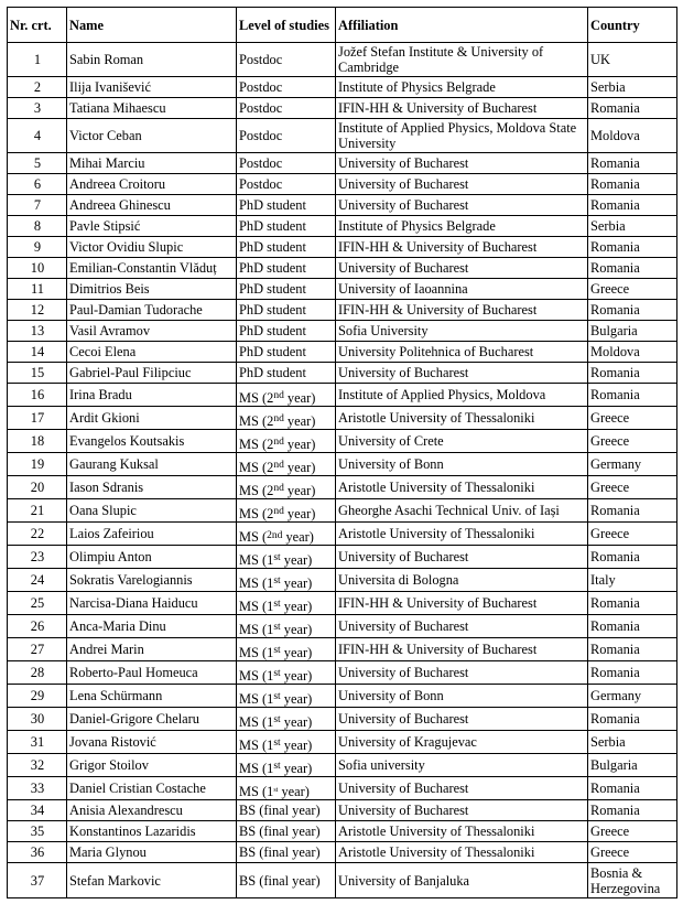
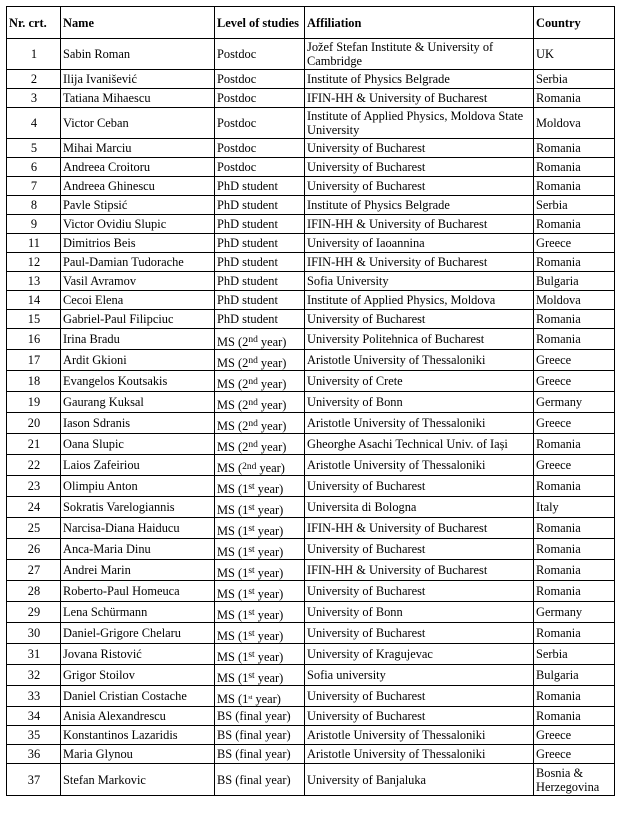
  Nr. crt.	Name	Level of studies	Affiliation	Country
  1	Sabin Roman	Postdoc	Jožef Stefan Institute & University of Cambridge	UK
  2	Ilija Ivanišević	Postdoc	Institute of Physics Belgrade	Serbia
  3	Tatiana Mihaescu	Postdoc	IFIN-HH & University of Bucharest	Romania
  4	Victor Ceban	Postdoc	Institute of Applied Physics, Moldova State University	Moldova
  5	Mihai Marciu	Postdoc	University of Bucharest	Romania
  6	Andreea Croitoru	Postdoc	University of Bucharest	Romania
  7	Andreea Ghinescu	PhD student	University of Bucharest	Romania
  8	Pavle Stipsić	PhD student	Institute of Physics Belgrade	Serbia
  9	Victor Ovidiu Slupic	PhD student	IFIN-HH & University of Bucharest	Romania
- 10	Emilian-Constantin Vlăduț	PhD student	University of Bucharest	Romania
  11	Dimitrios Beis	PhD student	University of Iaoannina	Greece
  12	Paul-Damian Tudorache	PhD student	IFIN-HH & University of Bucharest	Romania
  13	Vasil Avramov	PhD student	Sofia University	Bulgaria
- 14	Cecoi Elena	PhD student	University Politehnica of Bucharest	Moldova
+ 14	Cecoi Elena	PhD student	Institute of Applied Physics, Moldova	Moldova
  15	Gabriel-Paul Filipciuc	PhD student	University of Bucharest	Romania
- 16	Irina Bradu	MS (2nd year)	Institute of Applied Physics, Moldova	Romania
+ 16	Irina Bradu	MS (2nd year)	University Politehnica of Bucharest	Romania
  17	Ardit Gkioni	MS (2nd year)	Aristotle University of Thessaloniki	Greece
  18	Evangelos Koutsakis	MS (2nd year)	University of Crete	Greece
  19	Gaurang Kuksal	MS (2nd year)	University of Bonn	Germany
  20	Iason Sdranis	MS (2nd year)	Aristotle University of Thessaloniki	Greece
  21	Oana Slupic	MS (2nd year)	Gheorghe Asachi Technical Univ. of Iași	Romania
  22	Laios Zafeiriou	MS (2nd year)	Aristotle University of Thessaloniki	Greece
  23	Olimpiu Anton	MS (1st year)	University of Bucharest	Romania
  24	Sokratis Varelogiannis	MS (1st year)	Universita di Bologna	Italy
  25	Narcisa-Diana Haiducu	MS (1st year)	IFIN-HH & University of Bucharest	Romania
  26	Anca-Maria Dinu	MS (1st year)	University of Bucharest	Romania
  27	Andrei Marin	MS (1st year)	IFIN-HH & University of Bucharest	Romania
  28	Roberto-Paul Homeuca	MS (1st year)	University of Bucharest	Romania
  29	Lena Schürmann	MS (1st year)	University of Bonn	Germany
  30	Daniel-Grigore Chelaru	MS (1st year)	University of Bucharest	Romania
  31	Jovana Ristović	MS (1st year)	University of Kragujevac	Serbia
  32	Grigor Stoilov	MS (1st year)	Sofia university	Bulgaria
  33	Daniel Cristian Costache	MS (1 year)	University of Bucharest	Romania
  34	Anisia Alexandrescu	BS (final year)	University of Bucharest	Romania
  35	Konstantinos Lazaridis	BS (final year)	Aristotle University of Thessaloniki	Greece
  36	Maria Glynou	BS (final year)	Aristotle University of Thessaloniki	Greece
  37	Stefan Markovic	BS (final year)	University of Banjaluka	Bosnia & Herzegovina
